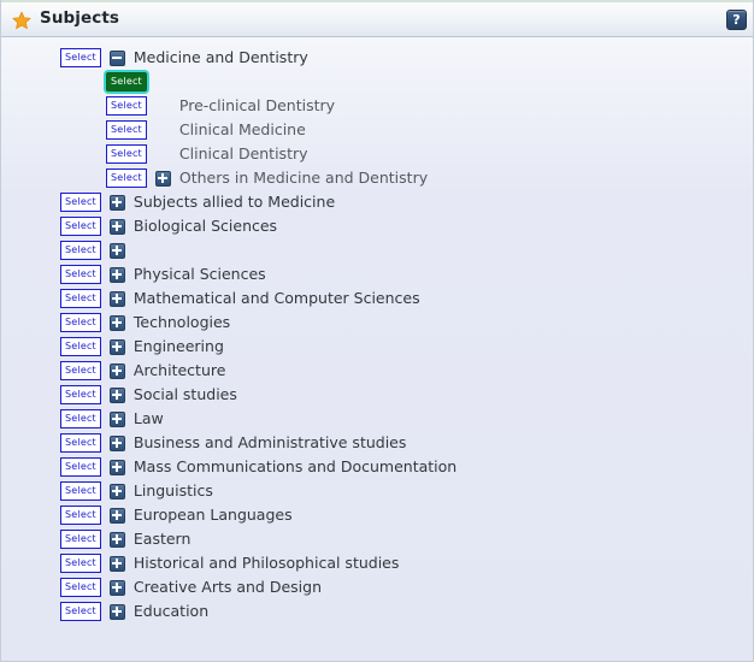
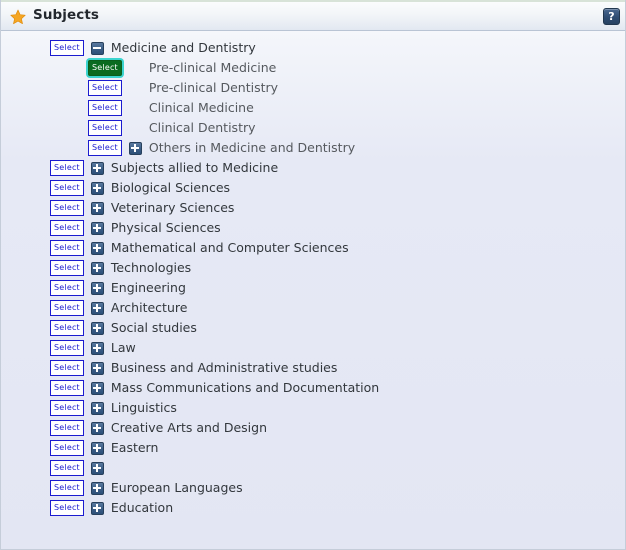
  Subjects
  ?
  Select
  Medicine and Dentistry
  Select
+ Pre-clinical Medicine
  Select
  Pre-clinical Dentistry
  Select
  Clinical Medicine
  Select
  Clinical Dentistry
  Select
  Others in Medicine and Dentistry
  Select
  Subjects allied to Medicine
  Select
  Biological Sciences
  Select
+ Veterinary Sciences
  Select
  Physical Sciences
  Select
  Mathematical and Computer Sciences
  Select
  Technologies
  Select
  Engineering
  Select
  Architecture
  Select
  Social studies
  Select
  Law
  Select
  Business and Administrative studies
  Select
  Mass Communications and Documentation
  Select
  Linguistics
  Select
- European Languages
+ Creative Arts and Design
  Select
  Eastern
  Select
- Historical and Philosophical studies
  Select
- Creative Arts and Design
+ European Languages
  Select
  Education
